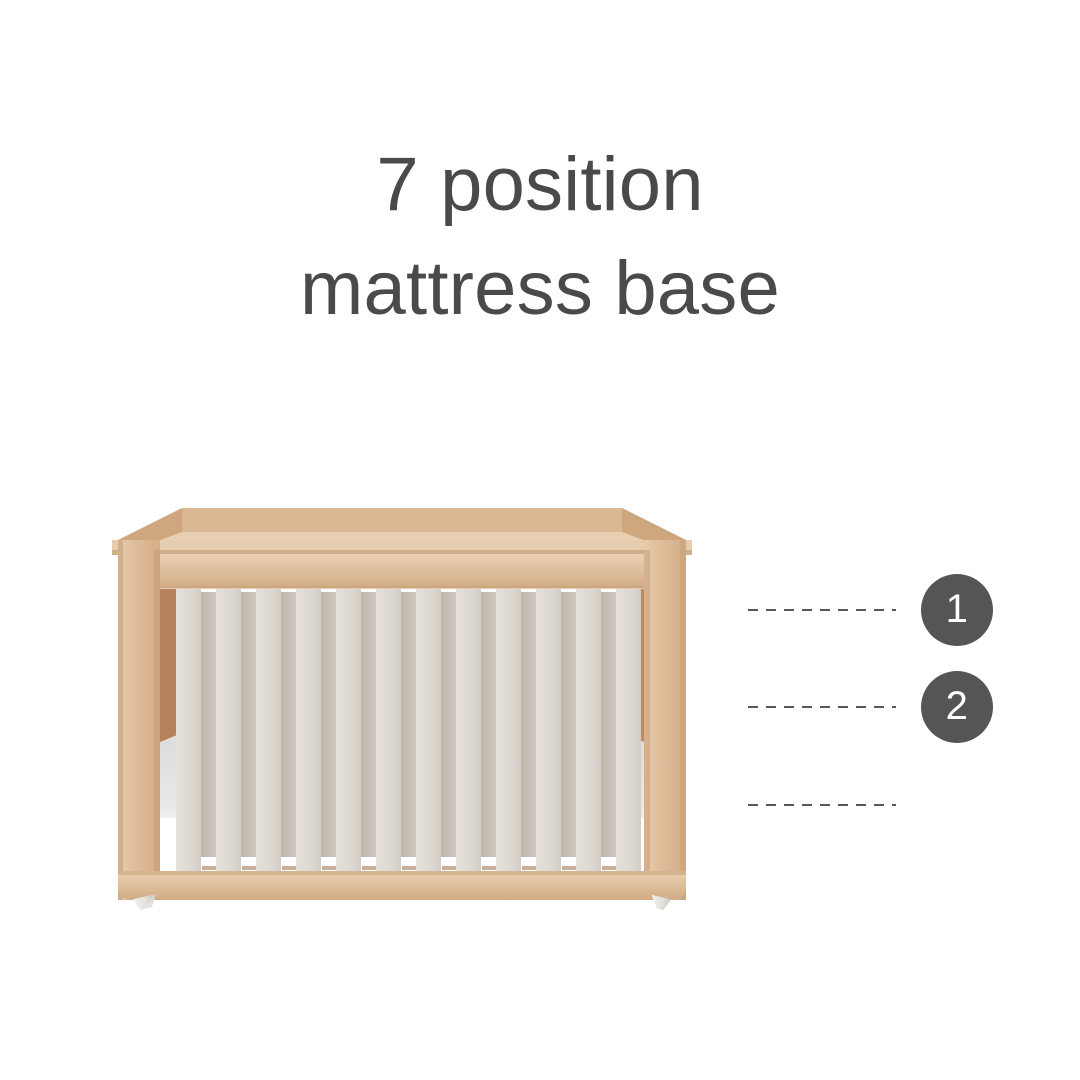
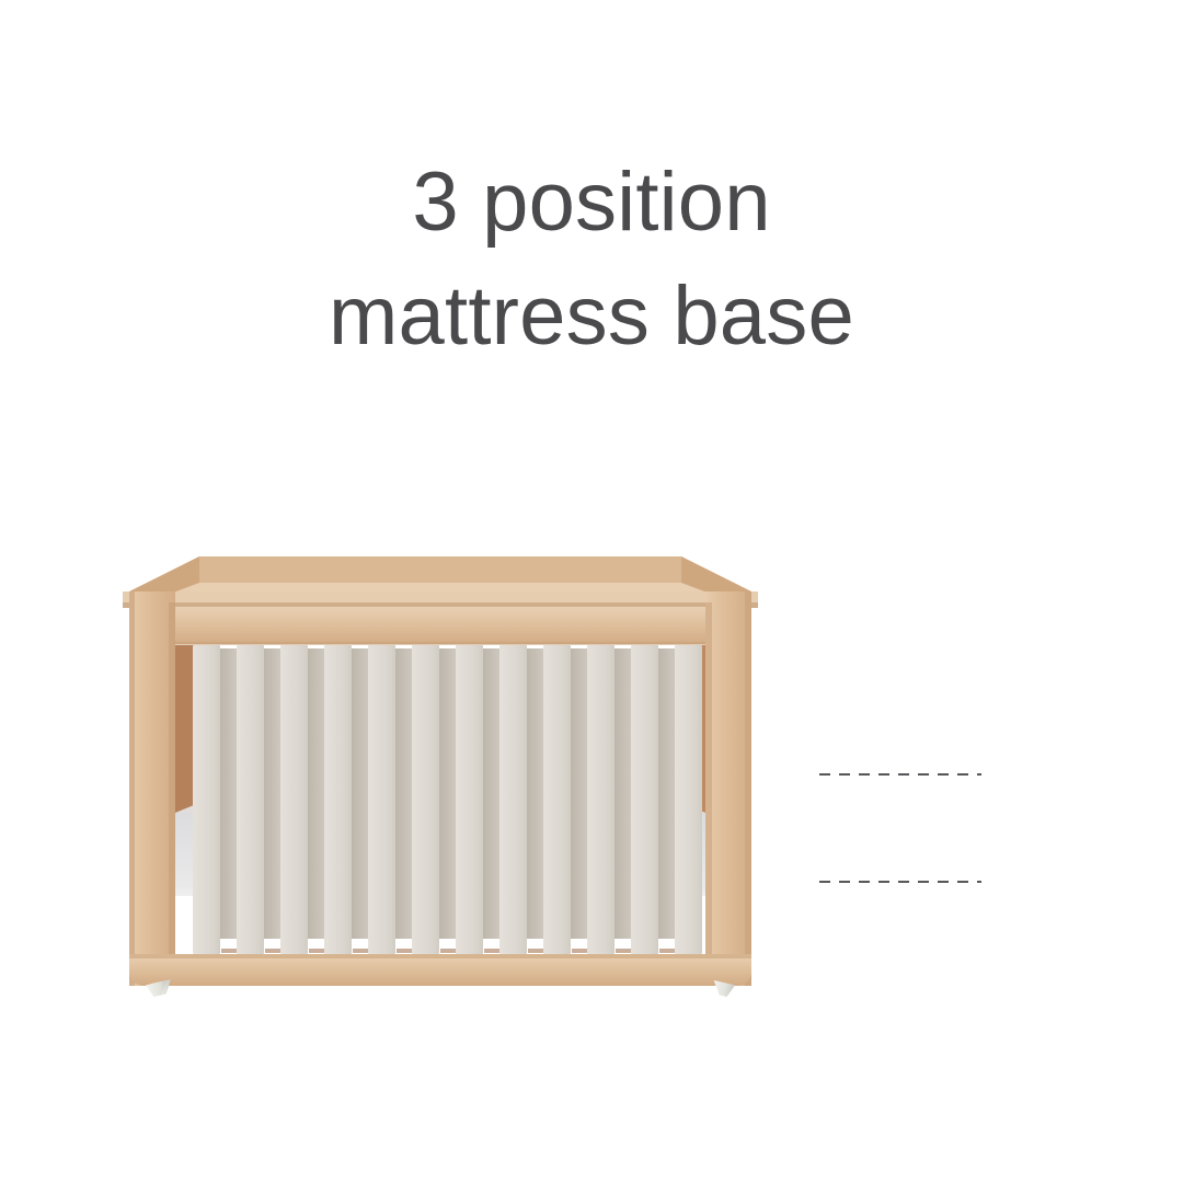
- 7 position
+ 3 position
  mattress base
- 1
- 2
